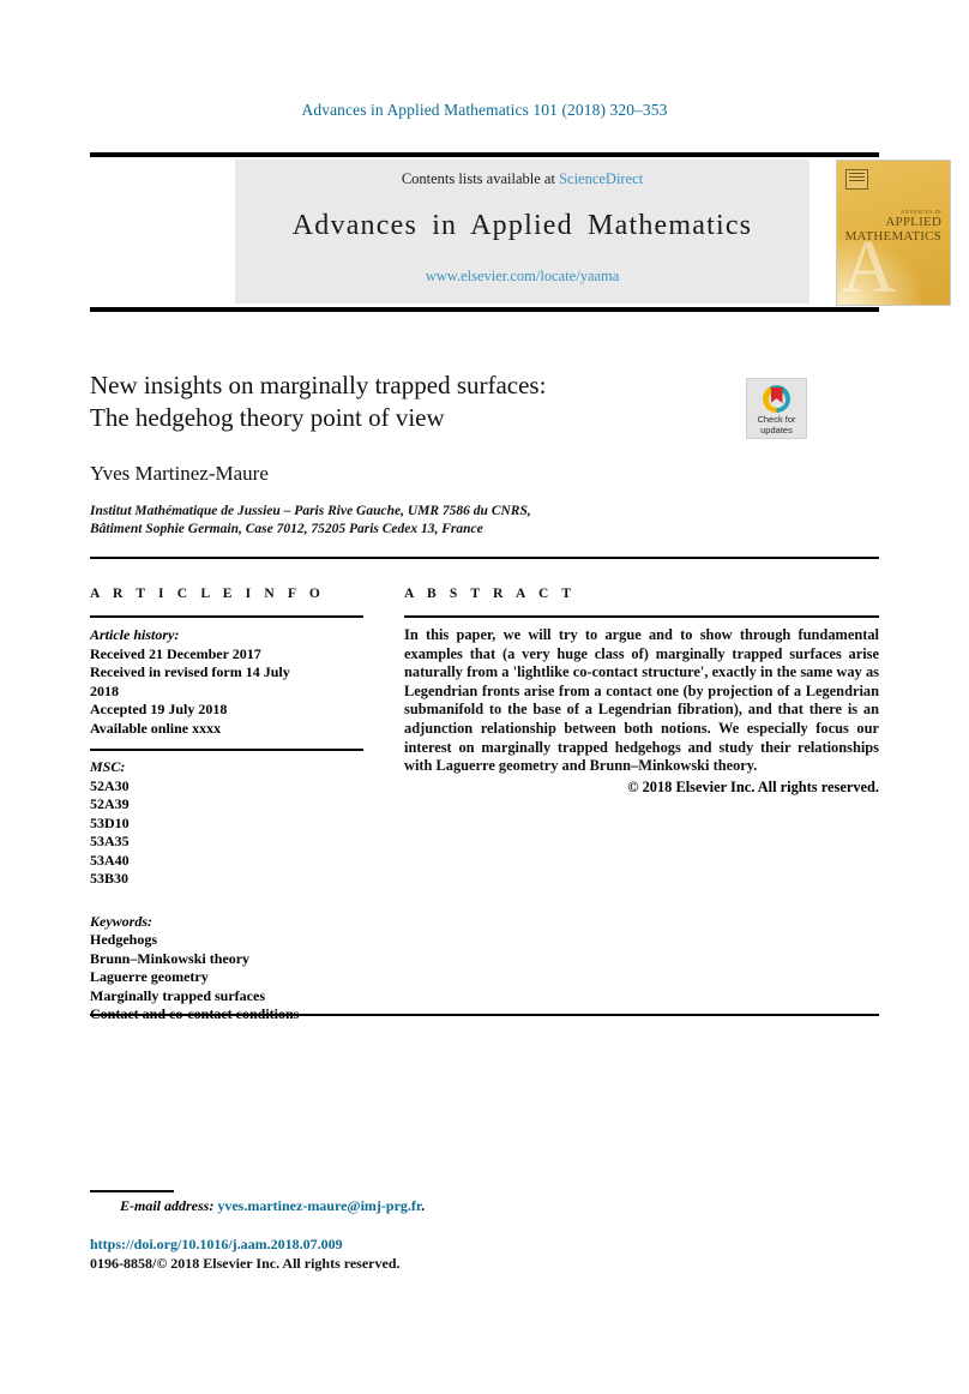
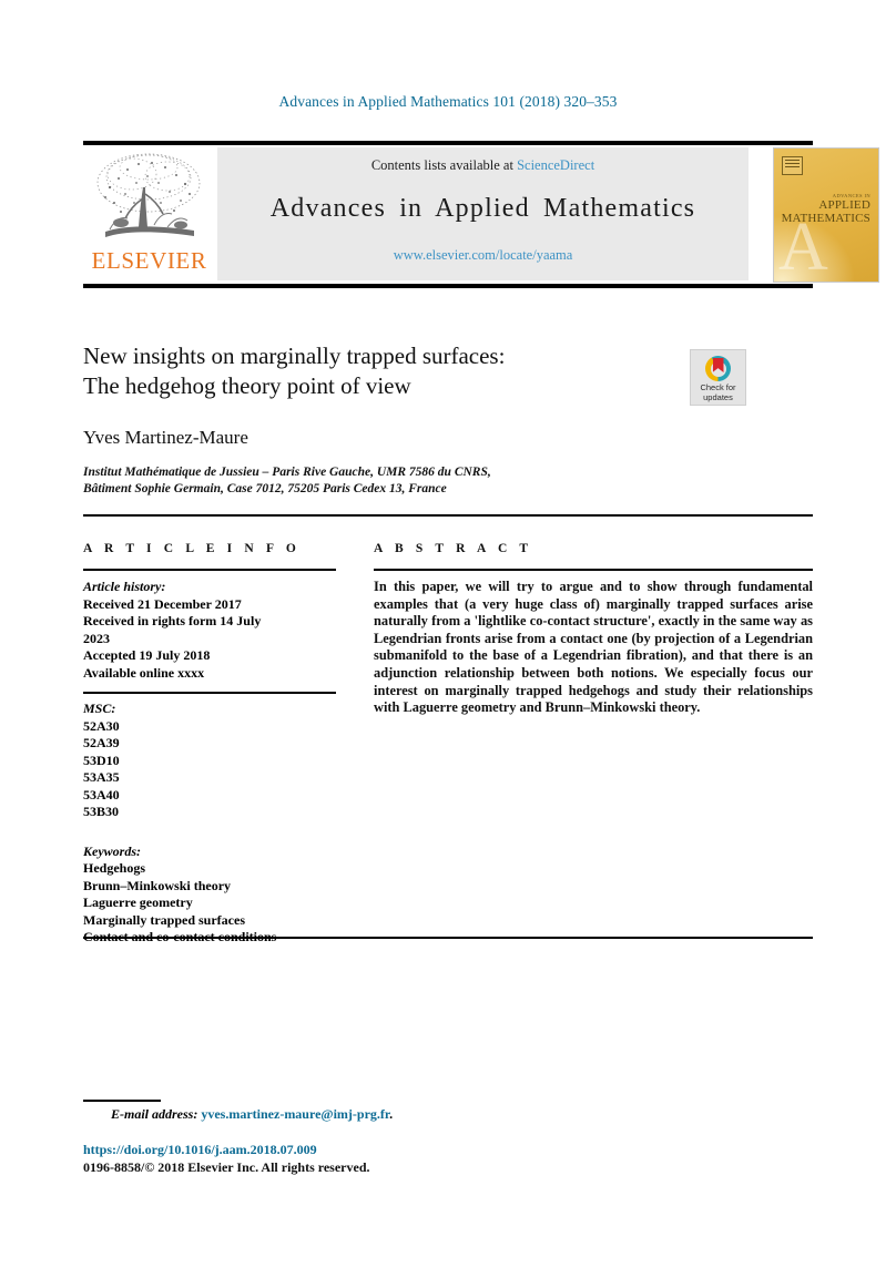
  Advances in Applied Mathematics 101 (2018) 320–353
+ ELSEVIER
  Contents lists available at ScienceDirect
  Advances in Applied Mathematics
  www.elsevier.com/locate/yaama
  A
  APPLIED
  MATHEMATICS
  New insights on marginally trapped surfaces:
  The hedgehog theory point of view
  Check for
  updates
  Yves Martinez-Maure
  Institut Mathématique de Jussieu – Paris Rive Gauche, UMR 7586 du CNRS,
  Bâtiment Sophie Germain, Case 7012, 75205 Paris Cedex 13, France
  A R T I C L E I N F O
  Article history:
  Received 21 December 2017
- Received in revised form 14 July
+ Received in rights form 14 July
- 2018
+ 2023
  Accepted 19 July 2018
  Available online xxxx
  MSC:
  52A30
  52A39
  53D10
  53A35
  53A40
  53B30
  Keywords:
  Hedgehogs
  Brunn–Minkowski theory
  Laguerre geometry
  Marginally trapped surfaces
  A B S T R A C T
  In this paper, we will try to argue and to show through fundamental examples that (a very huge class of) marginally trapped surfaces arise naturally from a 'lightlike co-contact structure', exactly in the same way as Legendrian fronts arise from a contact one (by projection of a Legendrian submanifold to the base of a Legendrian fibration), and that there is an adjunction relationship between both notions. We especially focus our interest on marginally trapped hedgehogs and study their relationships with Laguerre geometry and Brunn–Minkowski theory.
- © 2018 Elsevier Inc. All rights reserved.
  E-mail address: yves.martinez-maure@imj-prg.fr.
  https://doi.org/10.1016/j.aam.2018.07.009
  0196-8858/© 2018 Elsevier Inc. All rights reserved.
